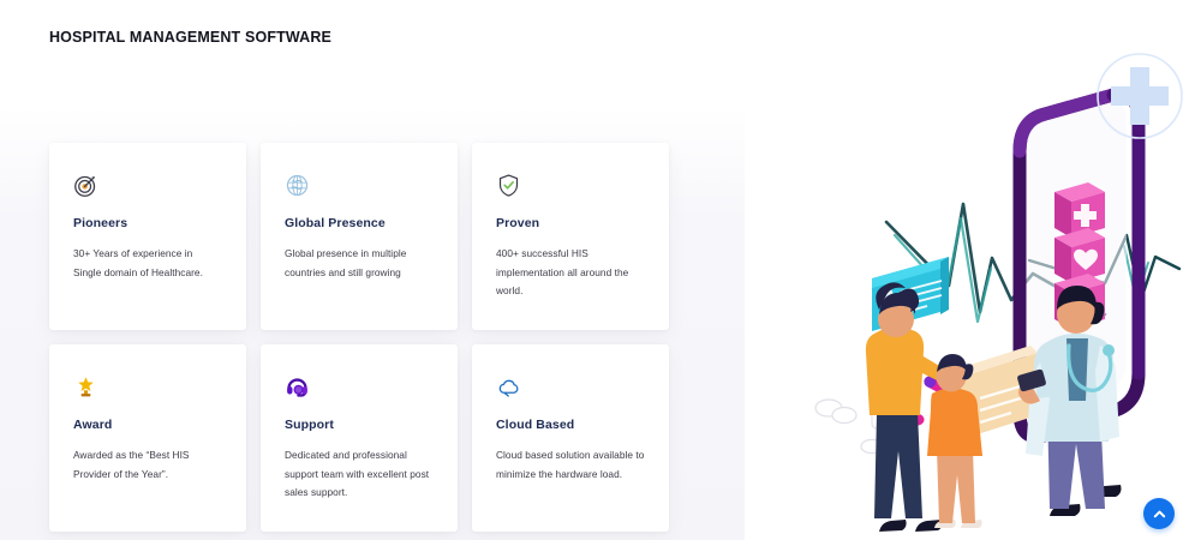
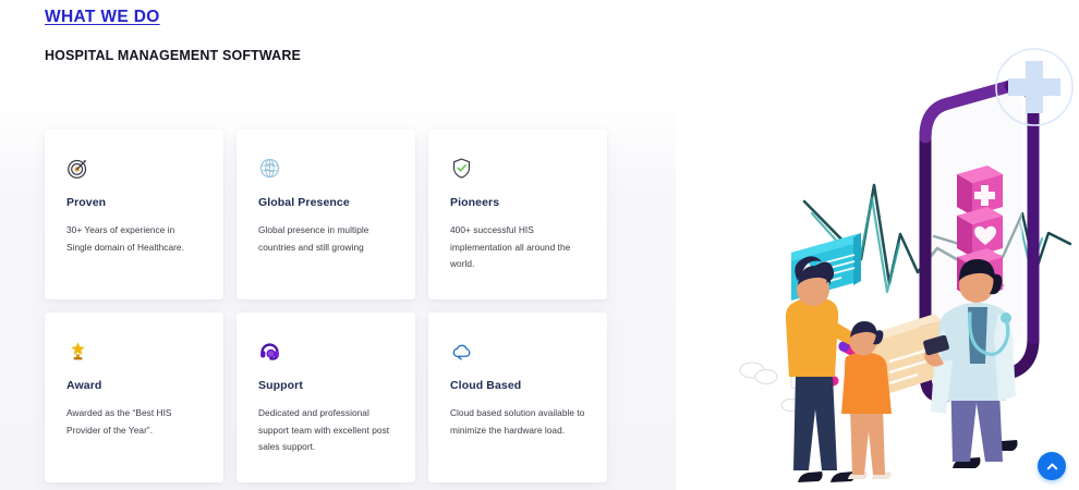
+ WHAT WE DO
  HOSPITAL MANAGEMENT SOFTWARE
- Pioneers
+ Proven
  30+ Years of experience in Single domain of Healthcare.
  Global Presence
  Global presence in multiple countries and still growing
- Proven
+ Pioneers
  400+ successful HIS implementation all around the world.
  Award
  Awarded as the “Best HIS Provider of the Year”.
  Support
  Dedicated and professional support team with excellent post sales support.
  Cloud Based
  Cloud based solution available to minimize the hardware load.
